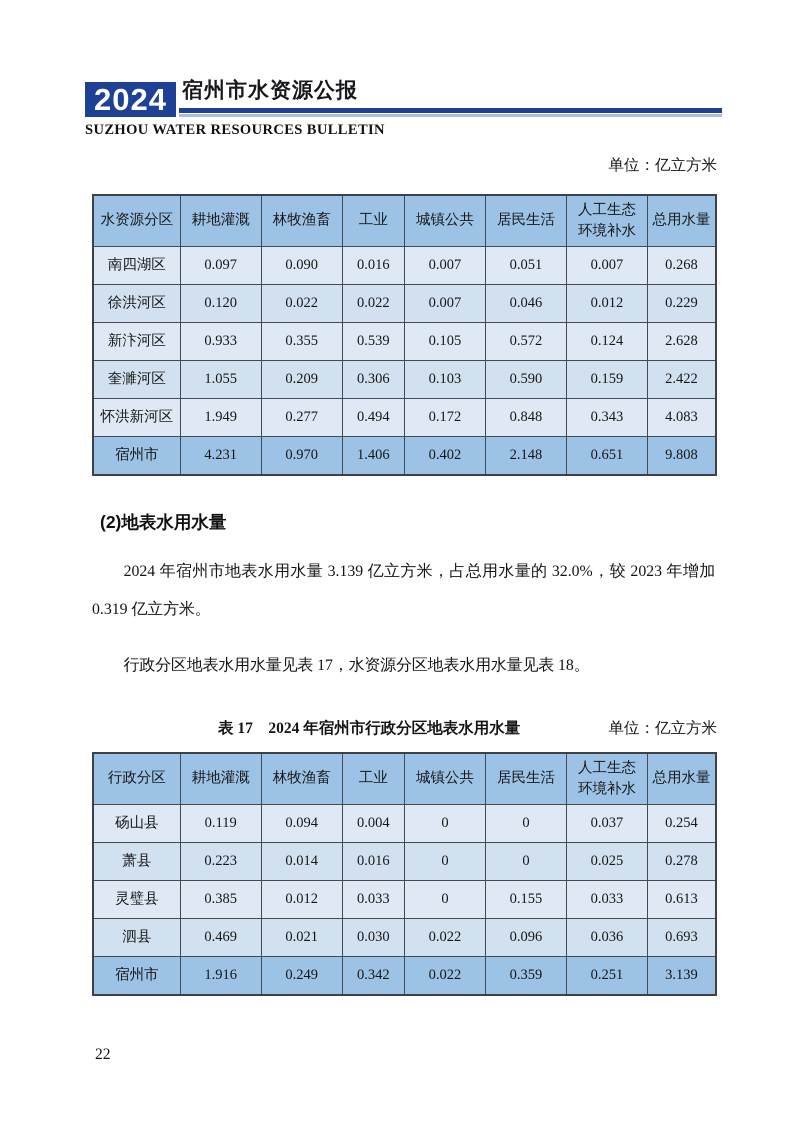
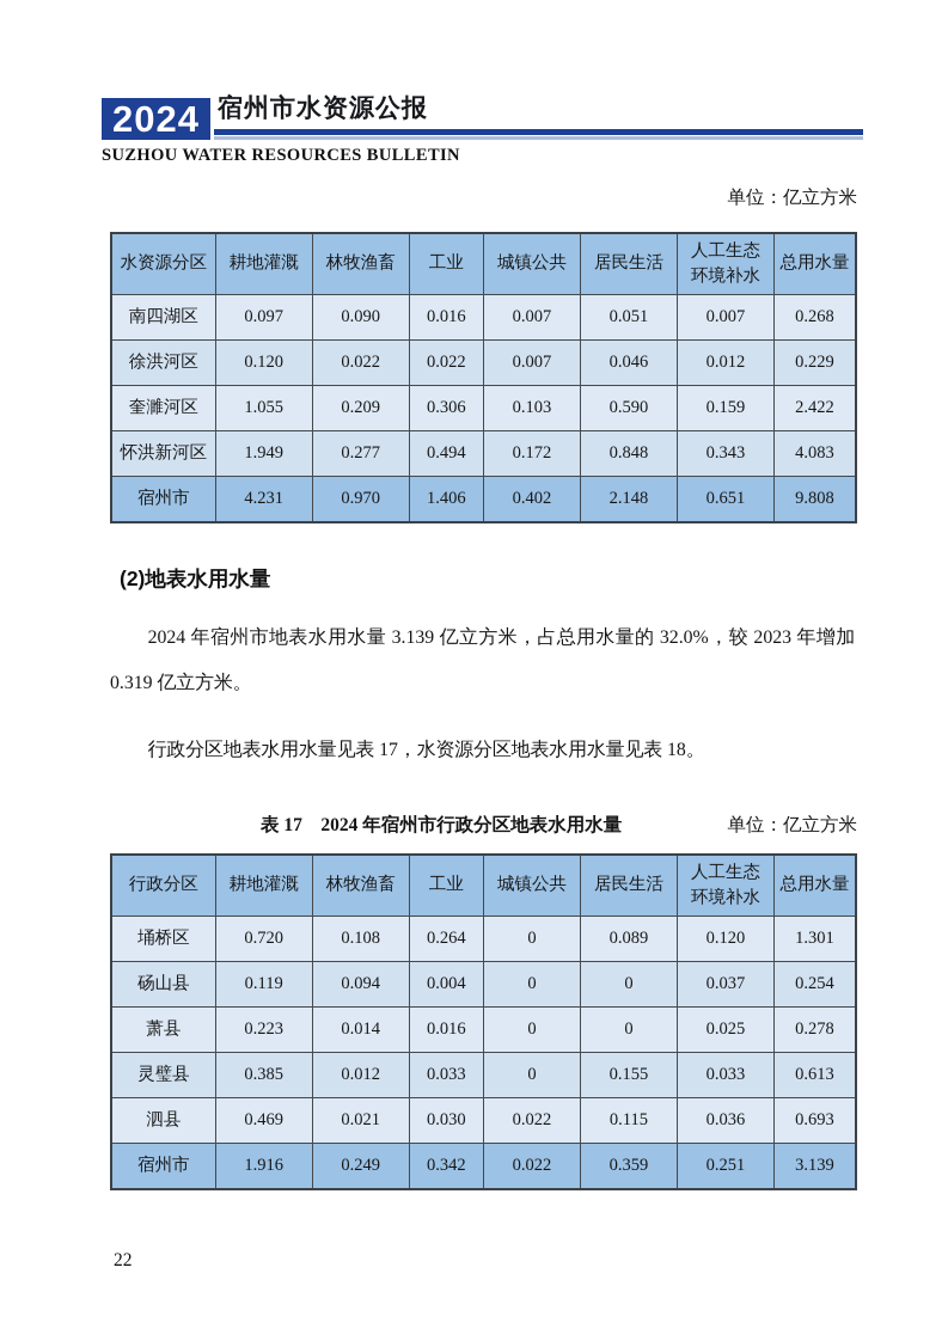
  2024
  宿州市水资源公报
  SUZHOU WATER RESOURCES BULLETIN
  单位：亿立方米
  水资源分区	耕地灌溉	林牧渔畜	工业	城镇公共	居民生活	人工生态 环境补水	总用水量
  南四湖区	0.097	0.090	0.016	0.007	0.051	0.007	0.268
  徐洪河区	0.120	0.022	0.022	0.007	0.046	0.012	0.229
- 新汴河区	0.933	0.355	0.539	0.105	0.572	0.124	2.628
  奎濉河区	1.055	0.209	0.306	0.103	0.590	0.159	2.422
  怀洪新河区	1.949	0.277	0.494	0.172	0.848	0.343	4.083
  宿州市	4.231	0.970	1.406	0.402	2.148	0.651	9.808
  (2)地表水用水量
  2024 年宿州市地表水用水量 3.139 亿立方米，占总用水量的 32.0%，较 2023 年增加 0.319 亿立方米。
  行政分区地表水用水量见表 17，水资源分区地表水用水量见表 18。
  表 17 2024 年宿州市行政分区地表水用水量
  单位：亿立方米
  行政分区	耕地灌溉	林牧渔畜	工业	城镇公共	居民生活	人工生态 环境补水	总用水量
+ 埇桥区	0.720	0.108	0.264	0	0.089	0.120	1.301
  砀山县	0.119	0.094	0.004	0	0	0.037	0.254
  萧县	0.223	0.014	0.016	0	0	0.025	0.278
  灵璧县	0.385	0.012	0.033	0	0.155	0.033	0.613
- 泗县	0.469	0.021	0.030	0.022	0.096	0.036	0.693
+ 泗县	0.469	0.021	0.030	0.022	0.115	0.036	0.693
  宿州市	1.916	0.249	0.342	0.022	0.359	0.251	3.139
  22
